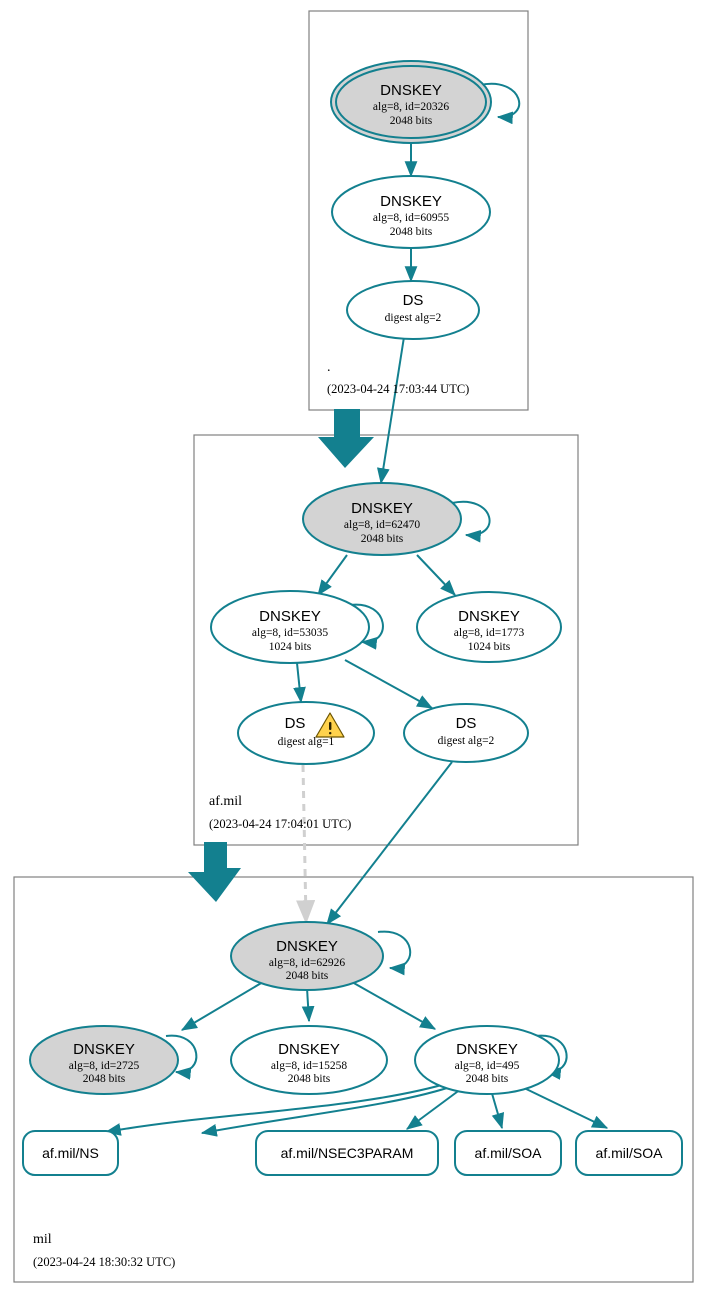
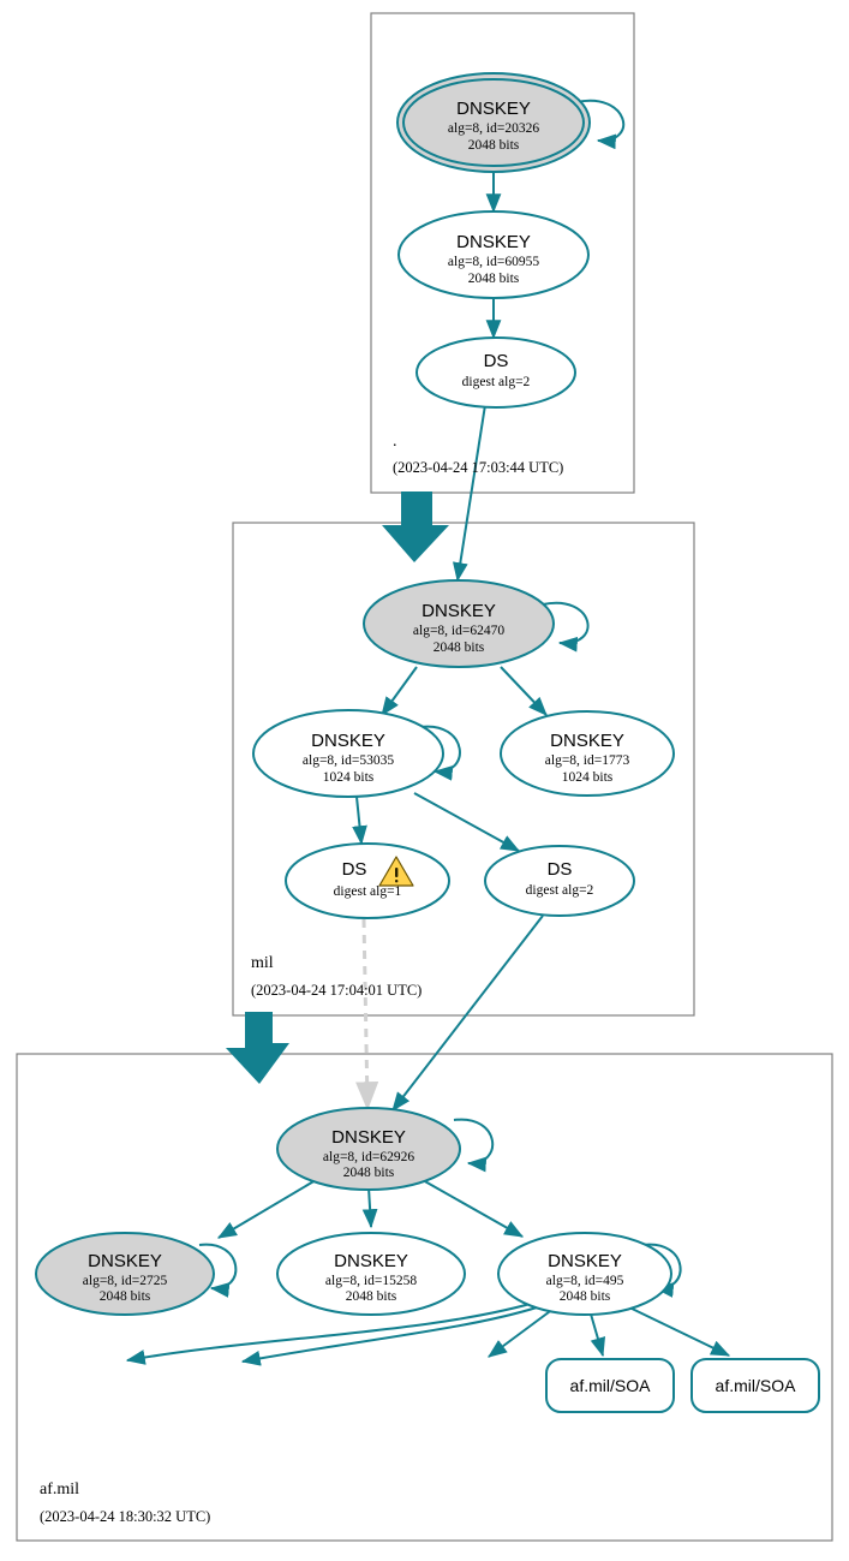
  DNSKEY
  alg=8, id=20326
  2048 bits
  DNSKEY
  alg=8, id=60955
  2048 bits
  DS
  digest alg=2
  .
  (2023-04-24 17:03:44 UTC)
  DNSKEY
  alg=8, id=62470
  2048 bits
  DNSKEY
  alg=8, id=53035
  1024 bits
  DNSKEY
  alg=8, id=1773
  1024 bits
  DS
  digest alg=1
  DS
  digest alg=2
- af.mil
+ mil
  (2023-04-24 17:04:01 UTC)
  DNSKEY
  alg=8, id=62926
  2048 bits
  DNSKEY
  alg=8, id=2725
  2048 bits
  DNSKEY
  alg=8, id=15258
  2048 bits
  DNSKEY
  alg=8, id=495
  2048 bits
- af.mil/NS
- af.mil/NSEC3PARAM
  af.mil/SOA
  af.mil/SOA
- mil
+ af.mil
  (2023-04-24 18:30:32 UTC)
